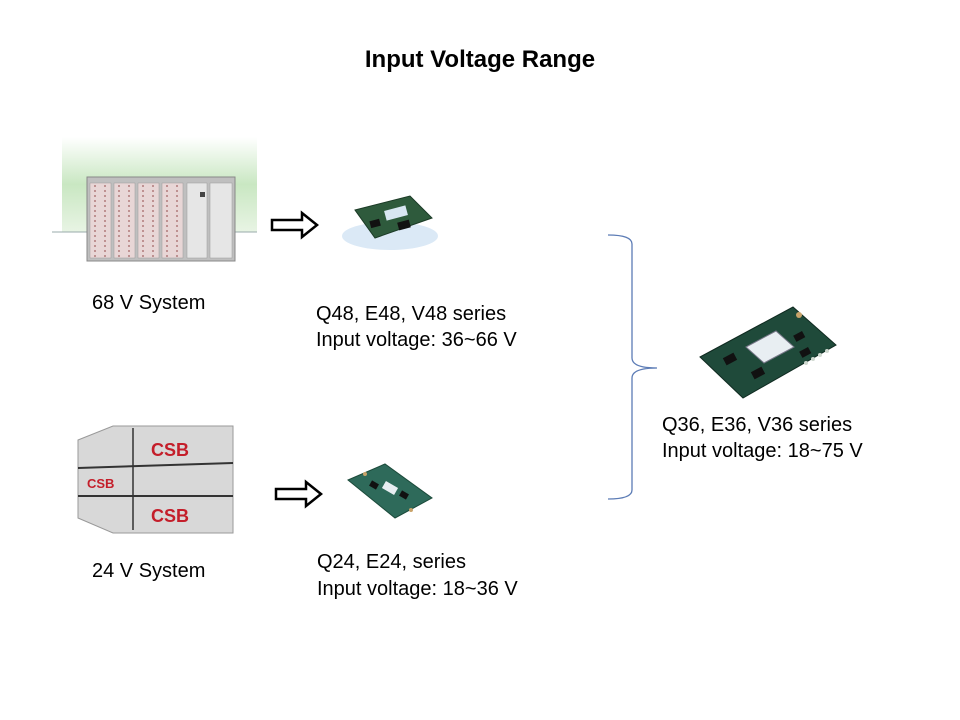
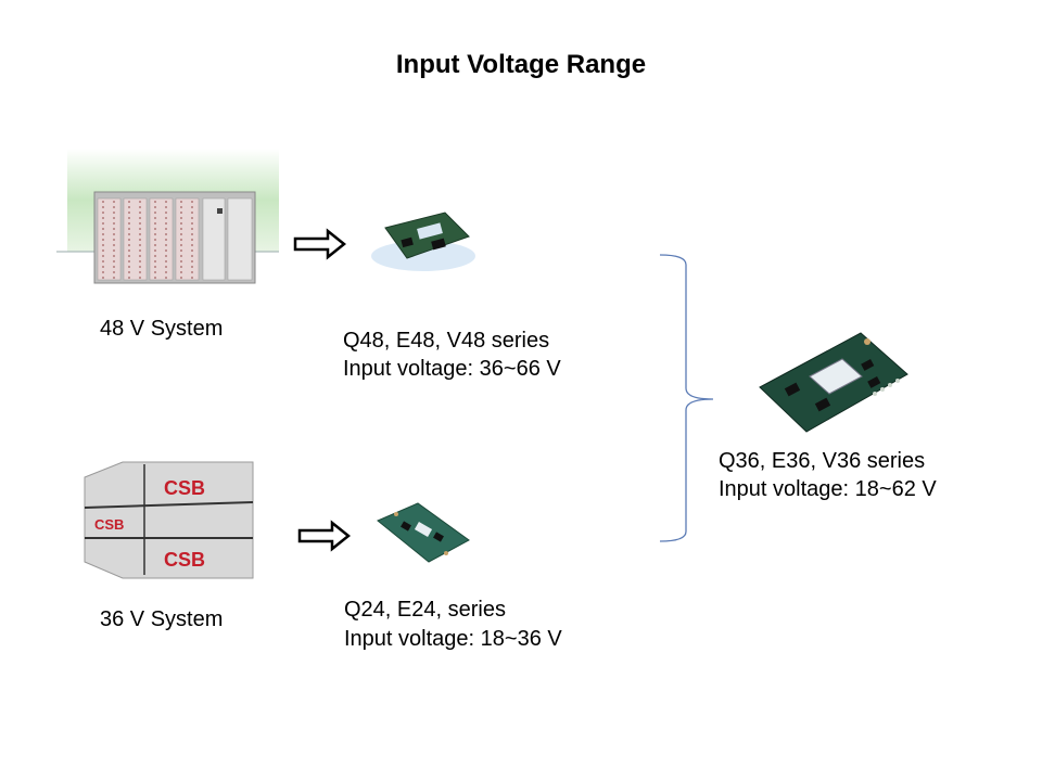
  Input Voltage Range
- 68 V System
+ 48 V System
  Q48, E48, V48 series
  Input voltage: 36~66 V
  Q36, E36, V36 series
- Input voltage: 18~75 V
+ Input voltage: 18~62 V
  CSB
  CSB
  CSB
- 24 V System
+ 36 V System
  Q24, E24, series
  Input voltage: 18~36 V
